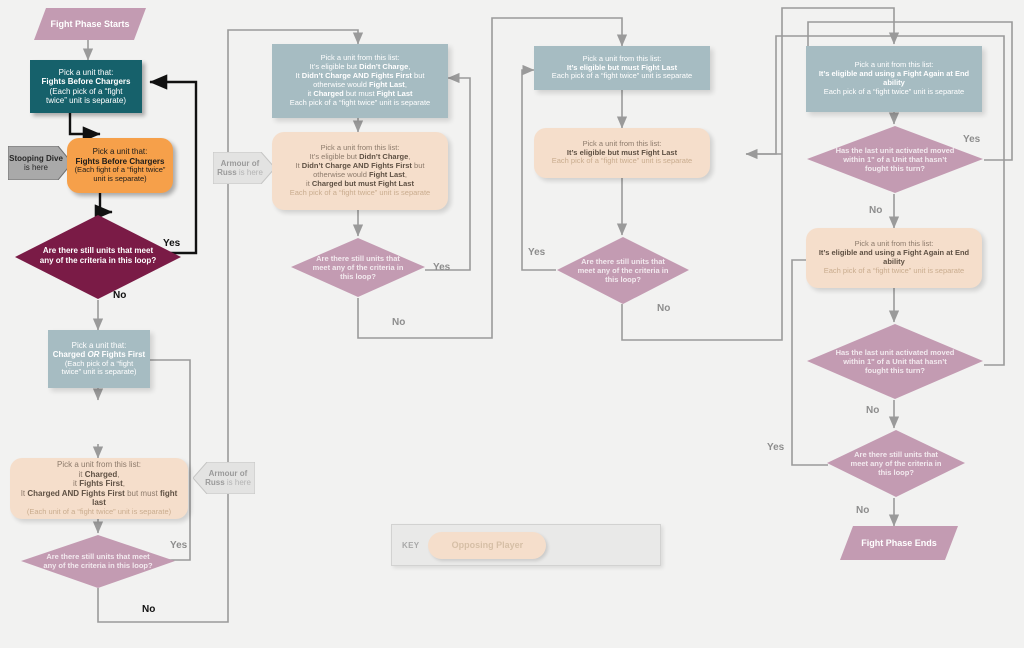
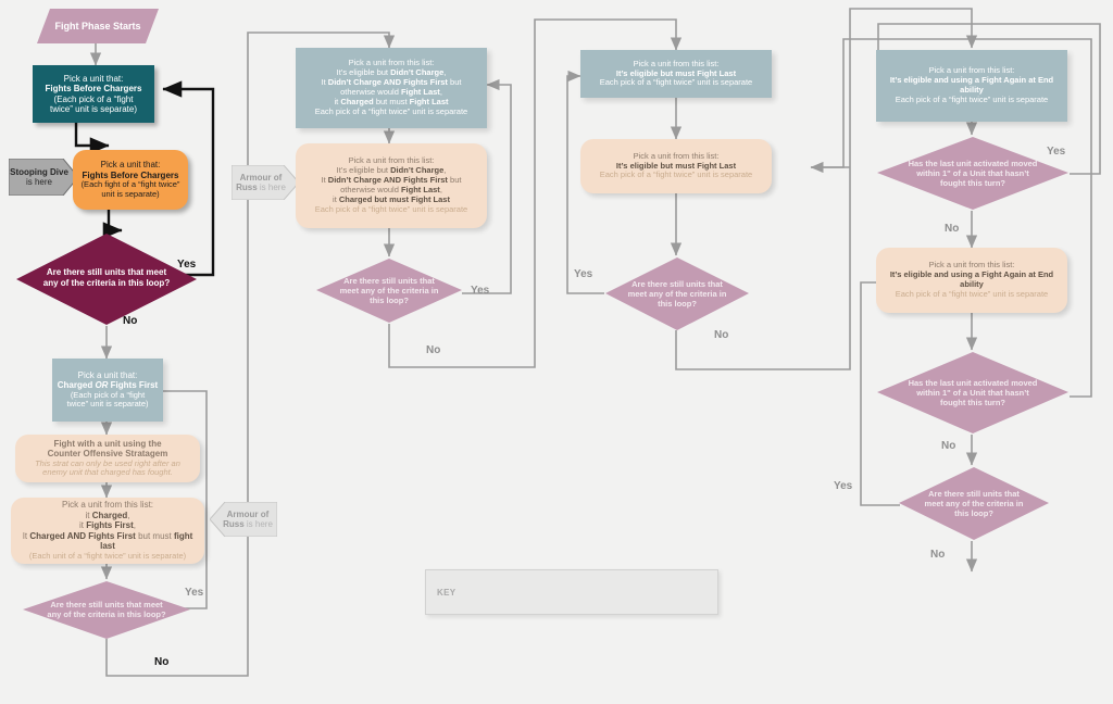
  Fight Phase Starts
  Pick a unit that:
  Fights Before Chargers
  (Each pick of a “fight
  twice” unit is separate)
  Stooping Dive is here
  Pick a unit that:
  Fights Before Chargers
  (Each fight of a “fight twice”
  unit is separate)
  Are there still units that meet any of the criteria in this loop?
  Yes
  No
  Pick a unit that:
  Charged OR Fights First
  (Each pick of a “fight
  twice” unit is separate)
+ Fight with a unit using the
+ Counter Offensive Stratagem
+ This strat can only be used right after an
+ enemy unit that charged has fought.
  Pick a unit from this list:
  it Charged,
  it Fights First,
  It Charged AND Fights First but must fight last
  (Each unit of a “fight twice” unit is separate)
  Armour of Russ is here
  Are there still units that meet any of the criteria in this loop?
  Yes
  No
  Pick a unit from this list:
  It’s eligible but Didn’t Charge,
  It Didn’t Charge AND Fights First but
  otherwise would Fight Last,
  it Charged but must Fight Last
  Each pick of a “fight twice” unit is separate
  Armour of Russ is here
  Pick a unit from this list:
  It’s eligible but Didn’t Charge,
  It Didn’t Charge AND Fights First but
  otherwise would Fight Last,
  it Charged but must Fight Last
  Each pick of a “fight twice” unit is separate
  Are there still units that meet any of the criteria in this loop?
  Yes
  No
  Pick a unit from this list:
  It’s eligible but must Fight Last
  Each pick of a “fight twice” unit is separate
  Pick a unit from this list:
  It’s eligible but must Fight Last
  Each pick of a “fight twice” unit is separate
  Are there still units that meet any of the criteria in this loop?
  Yes
  No
  Pick a unit from this list:
  It’s eligible and using a Fight Again at End ability
  Each pick of a “fight twice” unit is separate
  Has the last unit activated moved within 1" of a Unit that hasn’t fought this turn?
  Yes
  No
  Pick a unit from this list:
  It’s eligible and using a Fight Again at End ability
  Each pick of a “fight twice” unit is separate
  Has the last unit activated moved within 1" of a Unit that hasn’t fought this turn?
  No
  Are there still units that meet any of the criteria in this loop?
  Yes
  No
- Fight Phase Ends
  KEY
- Opposing Player
